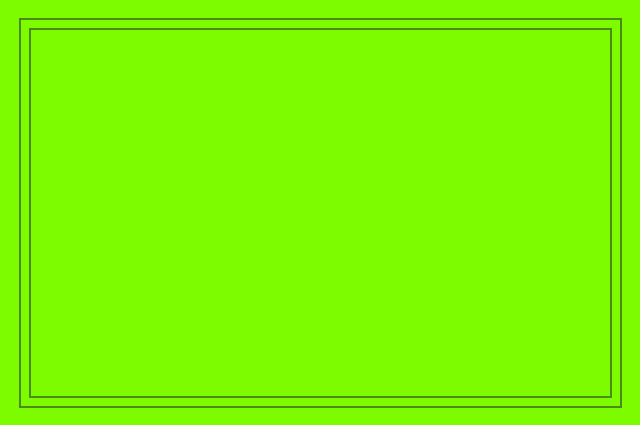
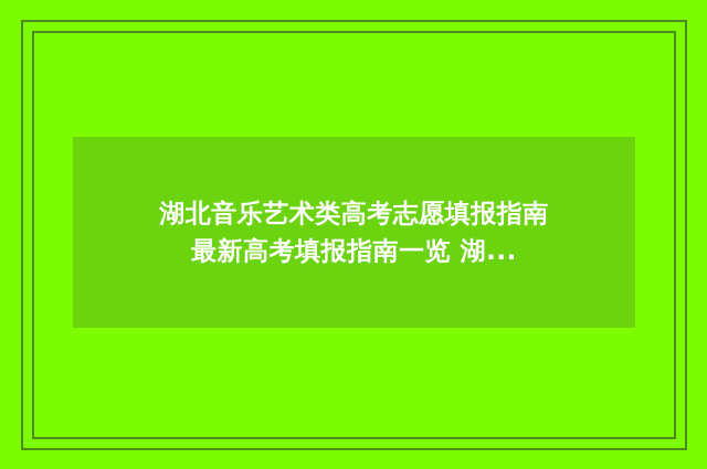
+ 湖北音乐艺术类高考志愿填报指南
+ 最新高考填报指南一览 湖...
